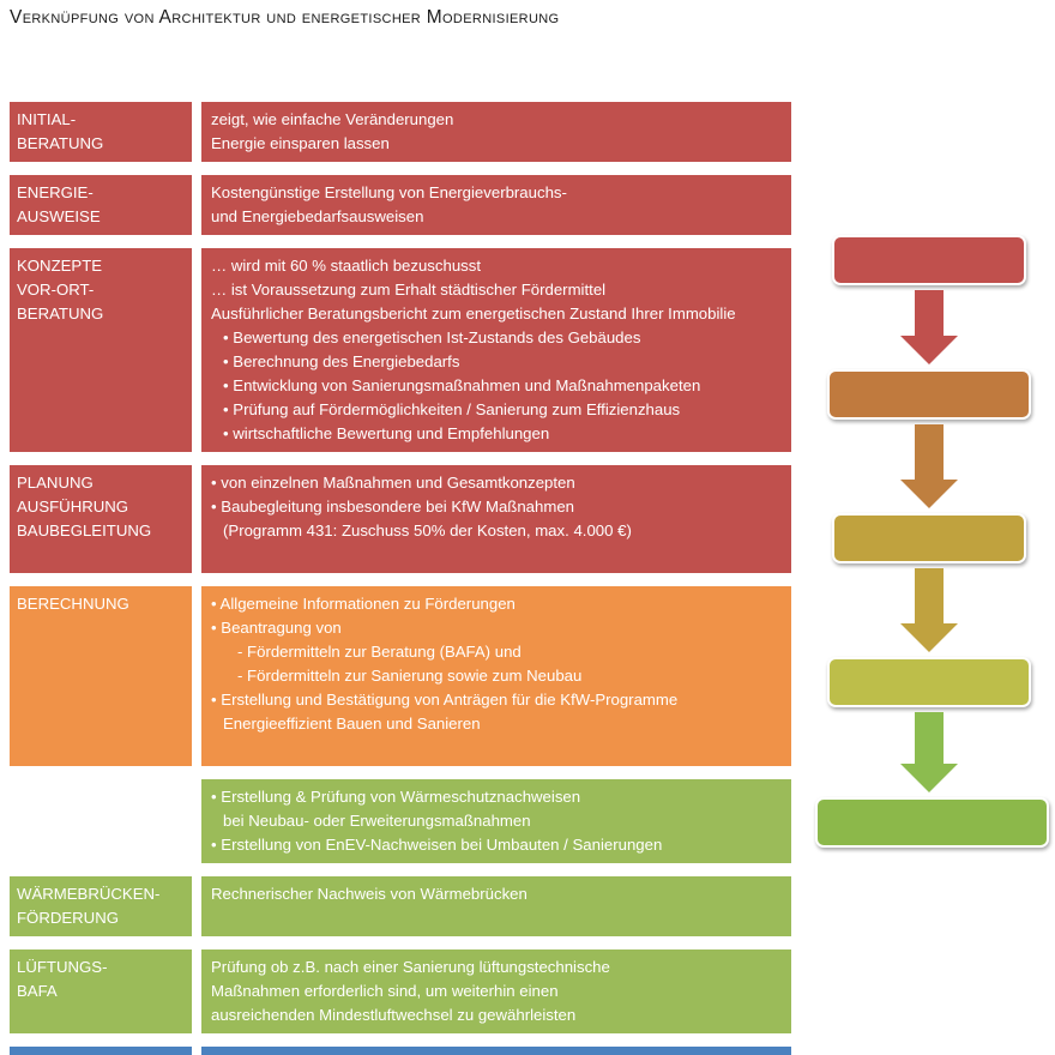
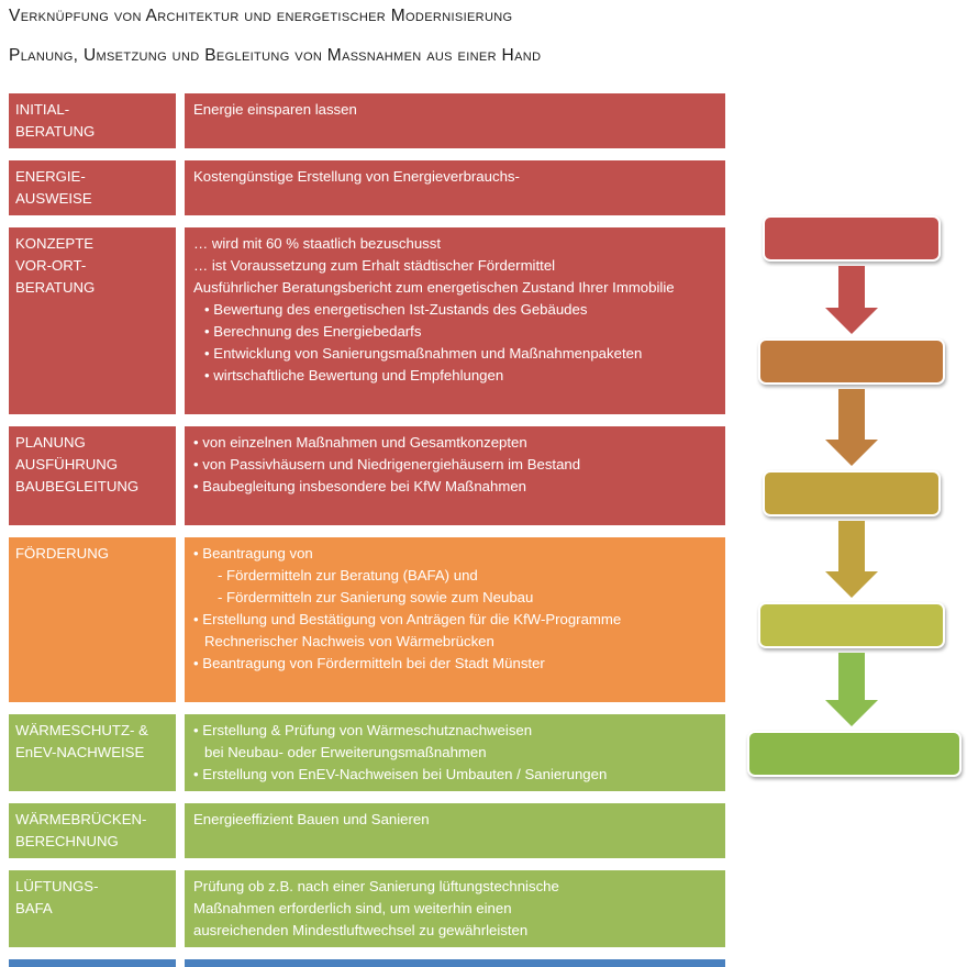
  Verknüpfung von Architektur und energetischer Modernisierung
+ Planung, Umsetzung und Begleitung von Maßnahmen aus einer Hand
  INITIAL-
  BERATUNG
- zeigt, wie einfache Veränderungen
  Energie einsparen lassen
  ENERGIE-
  AUSWEISE
  Kostengünstige Erstellung von Energieverbrauchs-
- und Energiebedarfsausweisen
  KONZEPTE
  VOR-ORT-
  BERATUNG
  … wird mit 60 % staatlich bezuschusst
  … ist Voraussetzung zum Erhalt städtischer Fördermittel
  Ausführlicher Beratungsbericht zum energetischen Zustand Ihrer Immobilie
  • Bewertung des energetischen Ist-Zustands des Gebäudes
  • Berechnung des Energiebedarfs
  • Entwicklung von Sanierungsmaßnahmen und Maßnahmenpaketen
- • Prüfung auf Fördermöglichkeiten / Sanierung zum Effizienzhaus
  • wirtschaftliche Bewertung und Empfehlungen
  PLANUNG
  AUSFÜHRUNG
  BAUBEGLEITUNG
  • von einzelnen Maßnahmen und Gesamtkonzepten
+ • von Passivhäusern und Niedrigenergiehäusern im Bestand
  • Baubegleitung insbesondere bei KfW Maßnahmen
- (Programm 431: Zuschuss 50% der Kosten, max. 4.000 €)
- BERECHNUNG
+ FÖRDERUNG
- • Allgemeine Informationen zu Förderungen
  • Beantragung von
  - Fördermitteln zur Beratung (BAFA) und
  - Fördermitteln zur Sanierung sowie zum Neubau
  • Erstellung und Bestätigung von Anträgen für die KfW-Programme
- Energieeffizient Bauen und Sanieren
+ Rechnerischer Nachweis von Wärmebrücken
+ • Beantragung von Fördermitteln bei der Stadt Münster
+ WÄRMESCHUTZ- &
+ EnEV-NACHWEISE
  • Erstellung & Prüfung von Wärmeschutznachweisen
  bei Neubau- oder Erweiterungsmaßnahmen
  • Erstellung von EnEV-Nachweisen bei Umbauten / Sanierungen
  WÄRMEBRÜCKEN-
- FÖRDERUNG
+ BERECHNUNG
- Rechnerischer Nachweis von Wärmebrücken
+ Energieeffizient Bauen und Sanieren
  LÜFTUNGS-
  BAFA
  Prüfung ob z.B. nach einer Sanierung lüftungstechnische
  Maßnahmen erforderlich sind, um weiterhin einen
  ausreichenden Mindestluftwechsel zu gewährleisten
